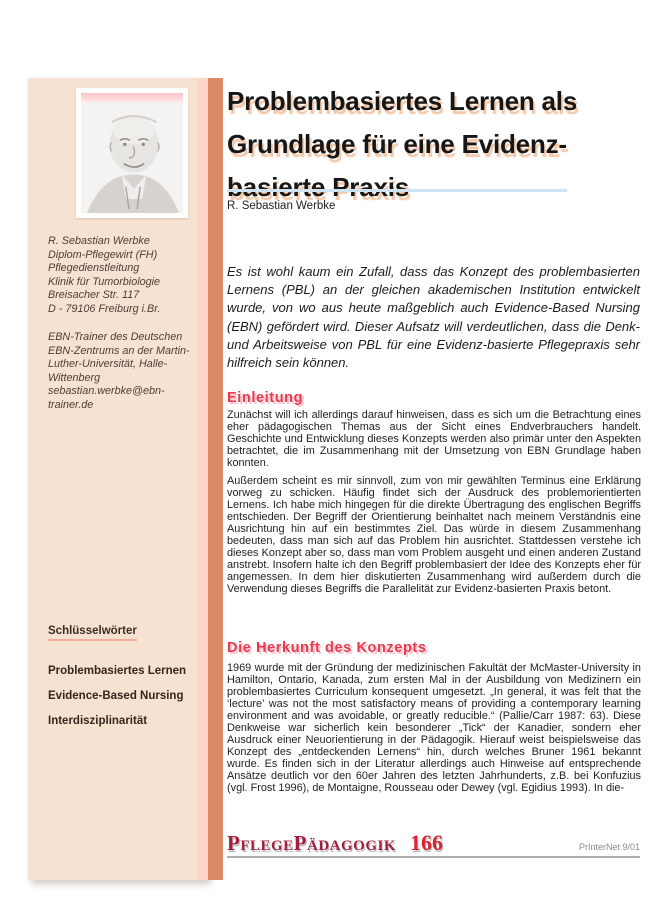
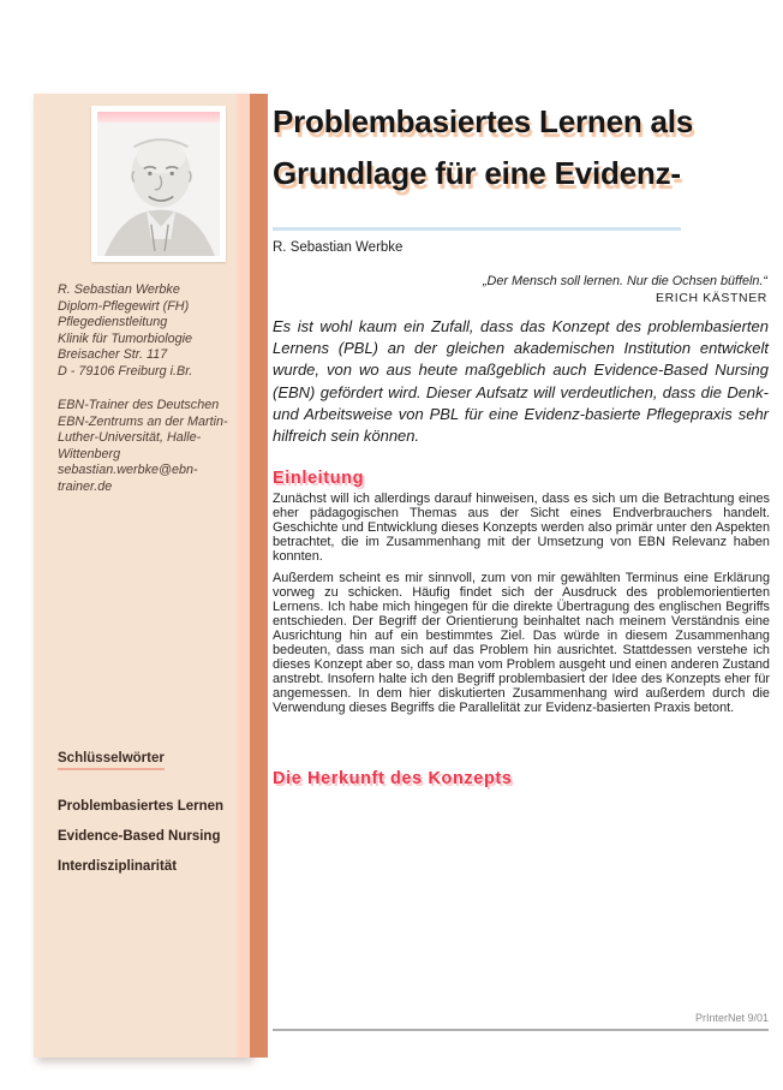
  R. Sebastian Werbke
  Diplom-Pflegewirt (FH)
  Pflegedienstleitung
  Klinik für Tumorbiologie
  Breisacher Str. 117
  D - 79106 Freiburg i.Br.
  EBN-Trainer des Deutschen
  EBN-Zentrums an der Martin-
  Luther-Universität, Halle-
  Wittenberg
  sebastian.werbke@ebn-
  trainer.de
  Schlüsselwörter
  Problembasiertes Lernen
  Evidence-Based Nursing
  Interdisziplinarität
  Problembasiertes Lernen als
  Grundlage für eine Evidenz-
- basierte Praxis
  R. Sebastian Werbke
+ „Der Mensch soll lernen. Nur die Ochsen büffeln.“
+ ERICH KÄSTNER
  Es ist wohl kaum ein Zufall, dass das Konzept des problembasierten Lernens (PBL) an der gleichen akademischen Institution entwickelt wurde, von wo aus heute maßgeblich auch Evidence-Based Nursing (EBN) gefördert wird. Dieser Aufsatz will verdeutlichen, dass die Denk- und Arbeitsweise von PBL für eine Evidenz-basierte Pflegepraxis sehr hilfreich sein können.
  Einleitung
- Zunächst will ich allerdings darauf hinweisen, dass es sich um die Betrachtung eines eher pädagogischen Themas aus der Sicht eines Endverbrauchers handelt. Geschichte und Entwicklung dieses Konzepts werden also primär unter den Aspekten betrachtet, die im Zusammenhang mit der Umsetzung von EBN Grundlage haben konnten.
+ Zunächst will ich allerdings darauf hinweisen, dass es sich um die Betrachtung eines eher pädagogischen Themas aus der Sicht eines Endverbrauchers handelt. Geschichte und Entwicklung dieses Konzepts werden also primär unter den Aspekten betrachtet, die im Zusammenhang mit der Umsetzung von EBN Relevanz haben konnten.
  Außerdem scheint es mir sinnvoll, zum von mir gewählten Terminus eine Erklärung vorweg zu schicken. Häufig findet sich der Ausdruck des problemorientierten Lernens. Ich habe mich hingegen für die direkte Übertragung des englischen Begriffs entschieden. Der Begriff der Orientierung beinhaltet nach meinem Verständnis eine Ausrichtung hin auf ein bestimmtes Ziel. Das würde in diesem Zusammenhang bedeuten, dass man sich auf das Problem hin ausrichtet. Stattdessen verstehe ich dieses Konzept aber so, dass man vom Problem ausgeht und einen anderen Zustand anstrebt. Insofern halte ich den Begriff problembasiert der Idee des Konzepts eher für angemessen. In dem hier diskutierten Zusammenhang wird außerdem durch die Verwendung dieses Begriffs die Parallelität zur Evidenz-basierten Praxis betont.
  Die Herkunft des Konzepts
- 1969 wurde mit der Gründung der medizinischen Fakultät der McMaster-University in Hamilton, Ontario, Kanada, zum ersten Mal in der Ausbildung von Medizinern ein problembasiertes Curriculum konsequent umgesetzt. „In general, it was felt that the ‘lecture’ was not the most satisfactory means of providing a contemporary learning environment and was avoidable, or greatly reducible.“ (Pallie/Carr 1987: 63). Diese Denkweise war sicherlich kein besonderer „Tick“ der Kanadier, sondern eher Ausdruck einer Neuorientierung in der Pädagogik. Hierauf weist beispielsweise das Konzept des „entdeckenden Lernens“ hin, durch welches Bruner 1961 bekannt wurde. Es finden sich in der Literatur allerdings auch Hinweise auf entsprechende Ansätze deutlich vor den 60er Jahren des letzten Jahrhunderts, z.B. bei Konfuzius (vgl. Frost 1996), de Montaigne, Rousseau oder Dewey (vgl. Egidius 1993). In die-
- PflegePädagogik
- 166
  PrInterNet 9/01
